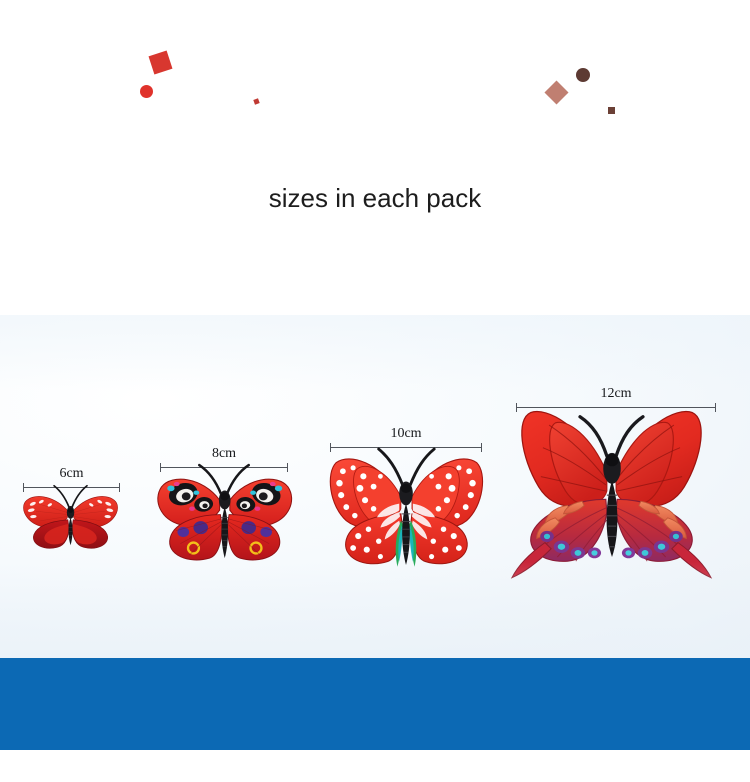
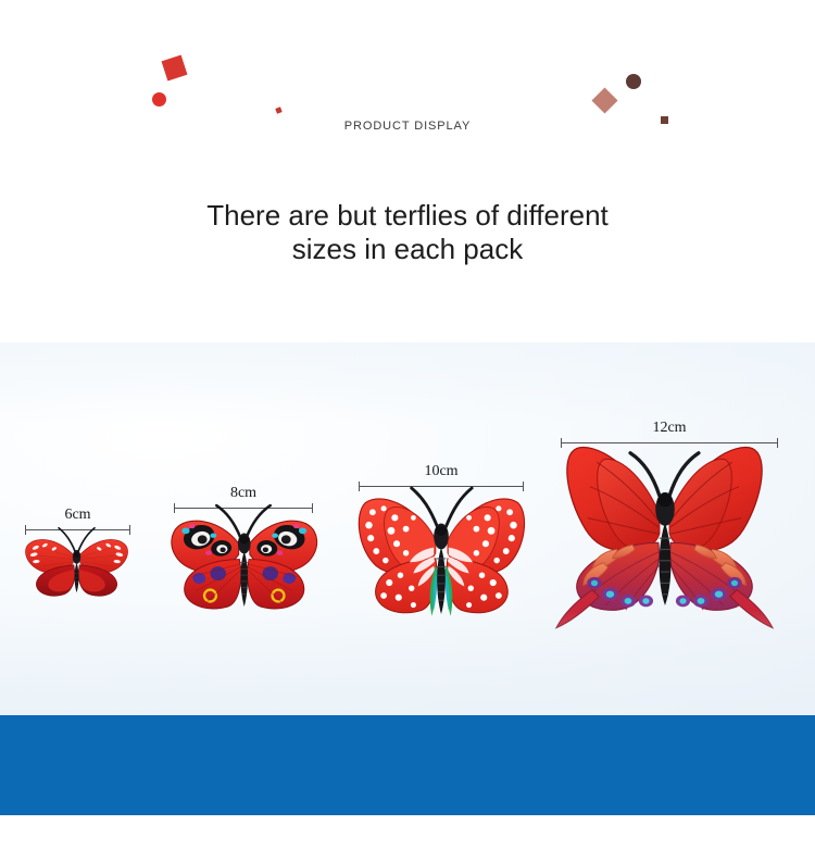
+ PRODUCT DISPLAY
+ There are but terflies of different
  sizes in each pack
